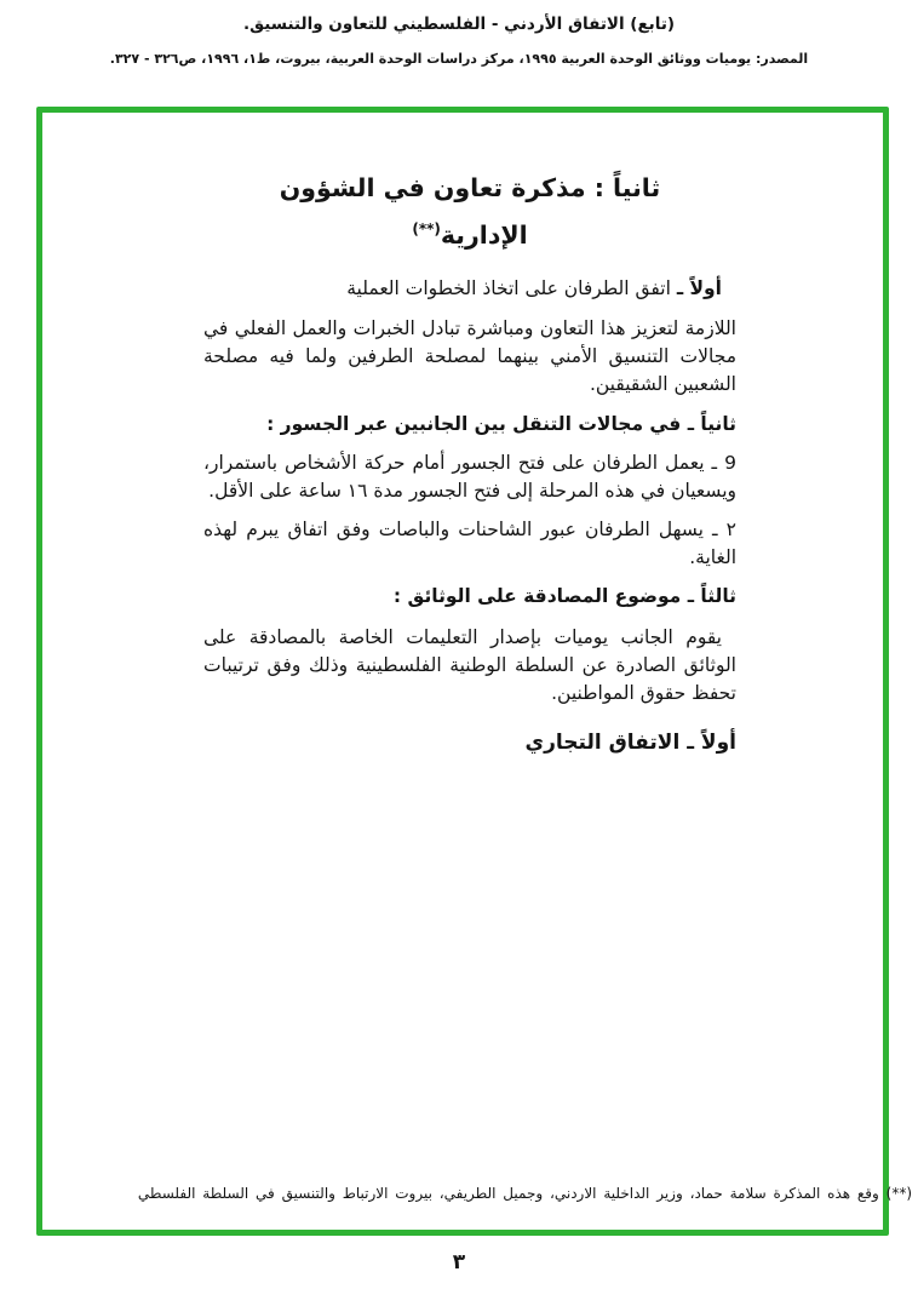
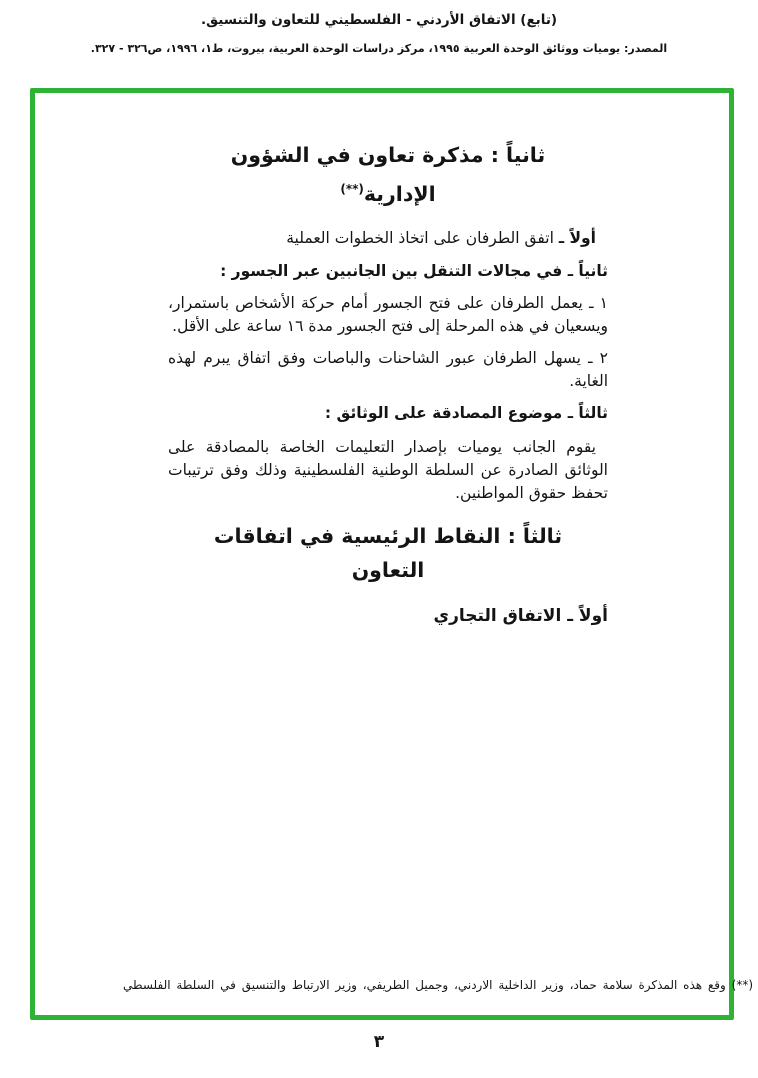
  (تابع) الاتفاق الأردني - الفلسطيني للتعاون والتنسيق.
  المصدر: يوميات ووثائق الوحدة العربية ١٩٩٥، مركز دراسات الوحدة العربية، بيروت، ط١، ١٩٩٦، ص٣٢٦ - ٣٢٧.
  ثانياً : مذكرة تعاون في الشؤون
  الإدارية(**)
  أولاً ـ اتفق الطرفان على اتخاذ الخطوات العملية
- اللازمة لتعزيز هذا التعاون ومباشرة تبادل الخبرات والعمل الفعلي في مجالات التنسيق الأمني بينهما لمصلحة الطرفين ولما فيه مصلحة الشعبين الشقيقين.
  ثانياً ـ في مجالات التنقل بين الجانبين عبر الجسور :
- 9 ـ يعمل الطرفان على فتح الجسور أمام حركة الأشخاص باستمرار، ويسعيان في هذه المرحلة إلى فتح الجسور مدة ١٦ ساعة على الأقل.
+ ١ ـ يعمل الطرفان على فتح الجسور أمام حركة الأشخاص باستمرار، ويسعيان في هذه المرحلة إلى فتح الجسور مدة ١٦ ساعة على الأقل.
  ٢ ـ يسهل الطرفان عبور الشاحنات والباصات وفق اتفاق يبرم لهذه الغاية.
  ثالثاً ـ موضوع المصادقة على الوثائق :
  يقوم الجانب يوميات بإصدار التعليمات الخاصة بالمصادقة على الوثائق الصادرة عن السلطة الوطنية الفلسطينية وذلك وفق ترتيبات تحفظ حقوق المواطنين.
+ ثالثاً : النقاط الرئيسية في اتفاقات
+ التعاون
  أولاً ـ الاتفاق التجاري
- (**) وقع هذه المذكرة سلامة حماد، وزير الداخلية الاردني، وجميل الطريفي، بيروت الارتباط والتنسيق في السلطة الفلسطي
+ (**) وقع هذه المذكرة سلامة حماد، وزير الداخلية الاردني، وجميل الطريفي، وزير الارتباط والتنسيق في السلطة الفلسطي
  ٣
